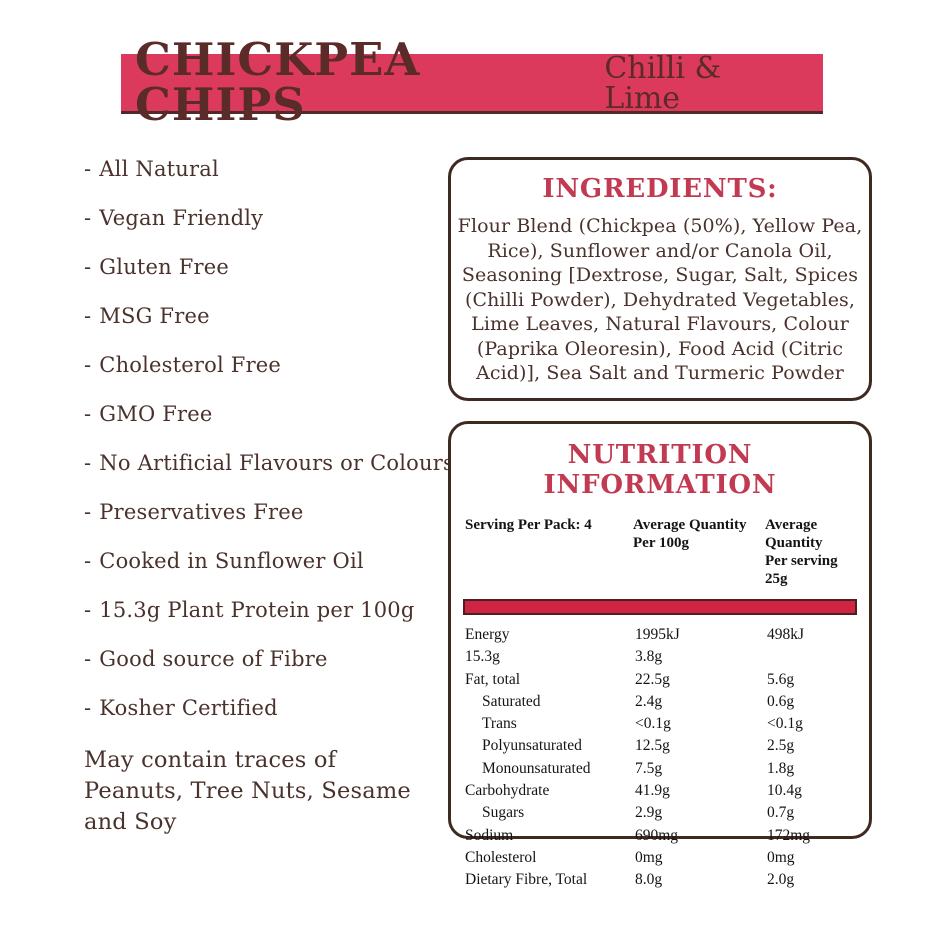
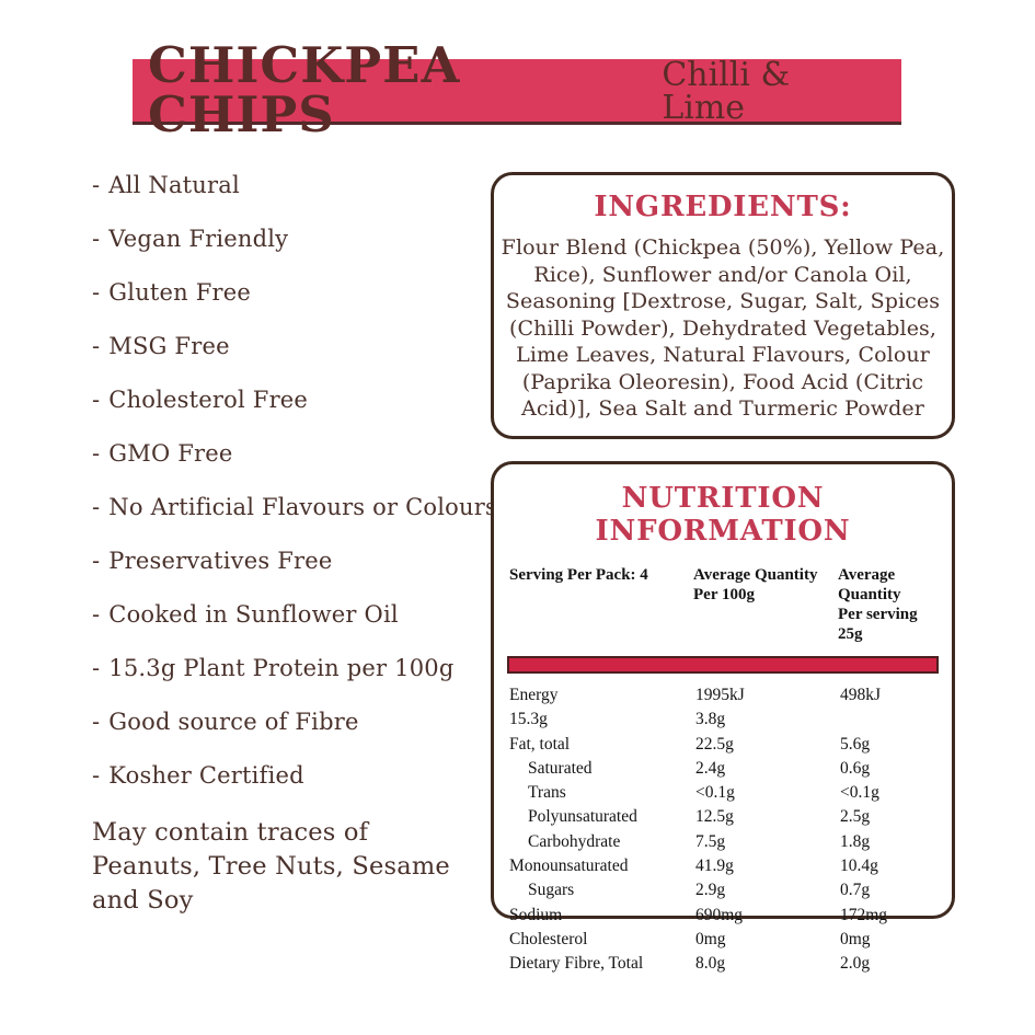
  CHICKPEA CHIPS
  Chilli & Lime
  - All Natural
  - Vegan Friendly
  - Gluten Free
  - MSG Free
  - Cholesterol Free
  - GMO Free
  - No Artificial Flavours or Colour
  - Preservatives Free
  - Cooked in Sunflower Oil
  - 15.3g Plant Protein per 100g
  - Good source of Fibre
  - Kosher Certified
  May contain traces of Peanuts, Tree Nuts, Sesame and Soy
  INGREDIENTS:
  Flour Blend (Chickpea (50%), Yellow Pea, Rice), Sunflower and/or Canola Oil, Seasoning [Dextrose, Sugar, Salt, Spices (Chilli Powder), Dehydrated Vegetables, Lime Leaves, Natural Flavours, Colour (Paprika Oleoresin), Food Acid (Citric Acid)], Sea Salt and Turmeric Powder
  NUTRITION INFORMATION
  Serving Per Pack: 4
  Average Quantity
  Per 100g
  Average Quantity
  Per serving 25g
  Energy
  1995kJ
  498kJ
  15.3g
  3.8g
  Fat, total
  22.5g
  5.6g
  Saturated
  2.4g
  0.6g
  Trans
  <0.1g
  <0.1g
  Polyunsaturated
  12.5g
  2.5g
- Monounsaturated
+ Carbohydrate
  7.5g
  1.8g
- Carbohydrate
+ Monounsaturated
  41.9g
  10.4g
  Sugars
  2.9g
  0.7g
  Sodium
  690mg
  172mg
  Cholesterol
  0mg
  0mg
  Dietary Fibre, Total
  8.0g
  2.0g
